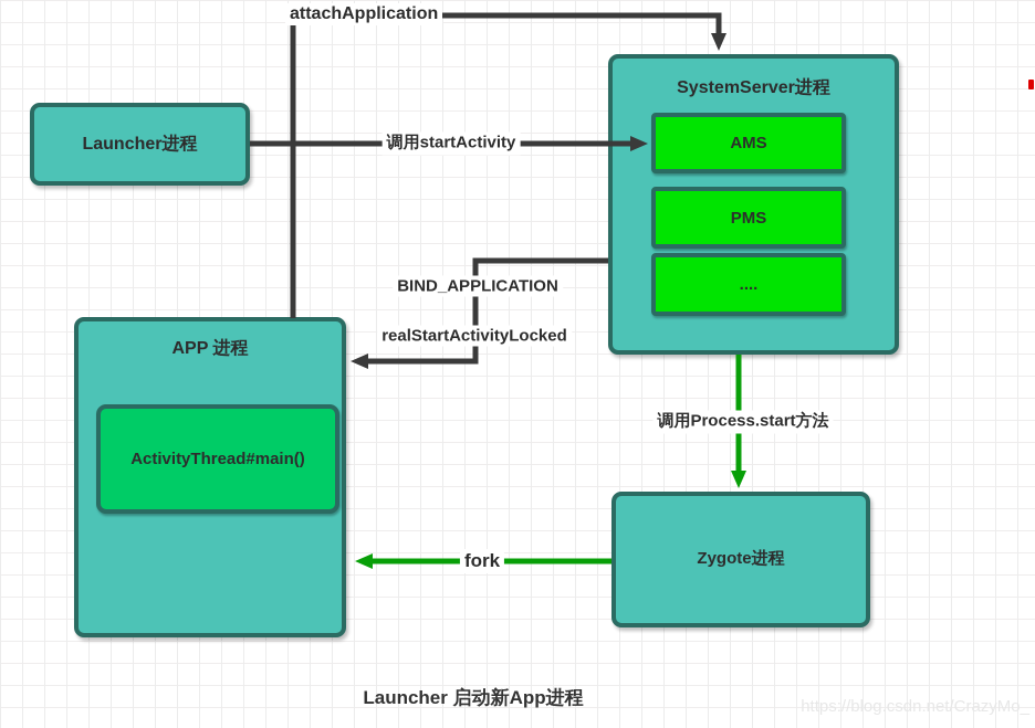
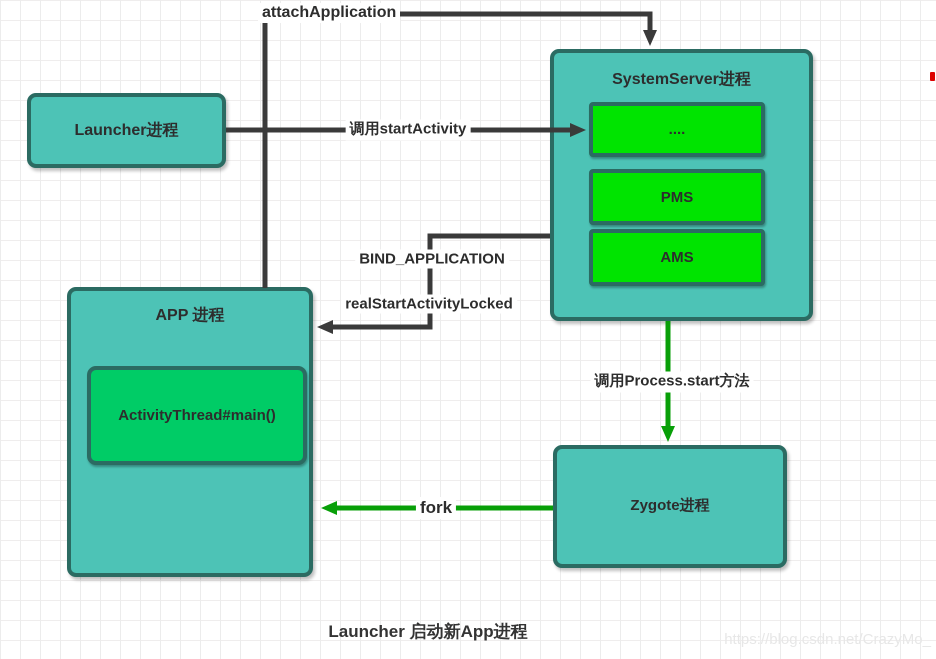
  Launcher进程
  SystemServer进程
- AMS
+ ....
  PMS
- ....
+ AMS
  APP 进程
  ActivityThread#main()
  Zygote进程
  attachApplication
  调用startActivity
  BIND_APPLICATION
  realStartActivityLocked
  调用Process.start方法
  fork
  Launcher 启动新App进程
  https://blog.csdn.net/CrazyMo_
